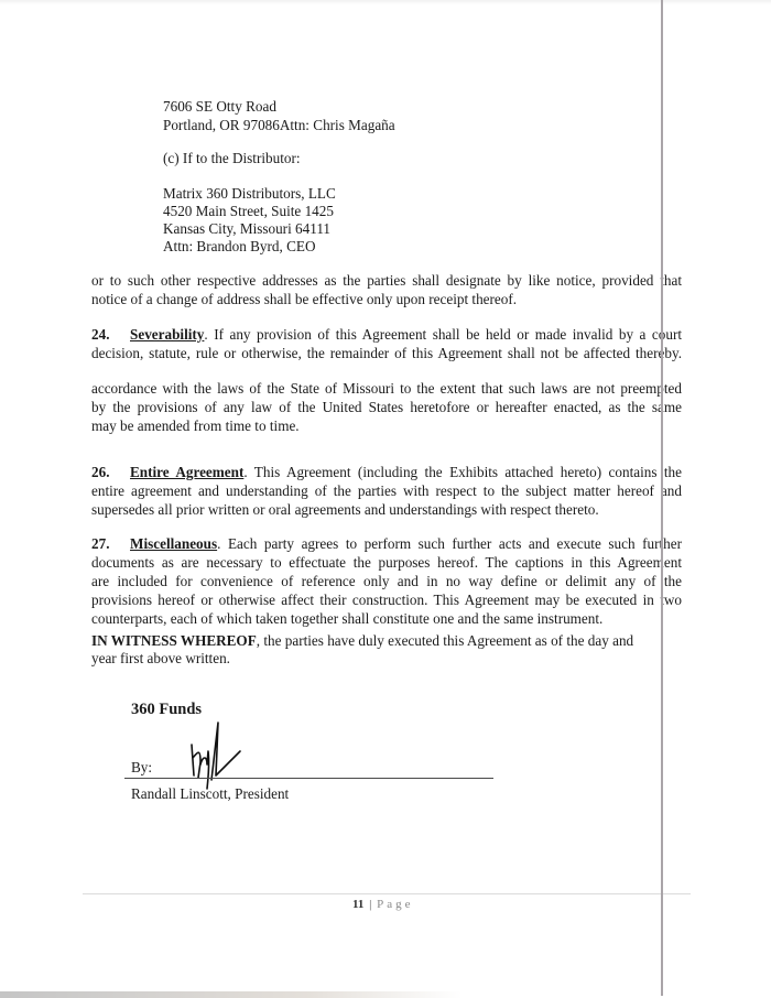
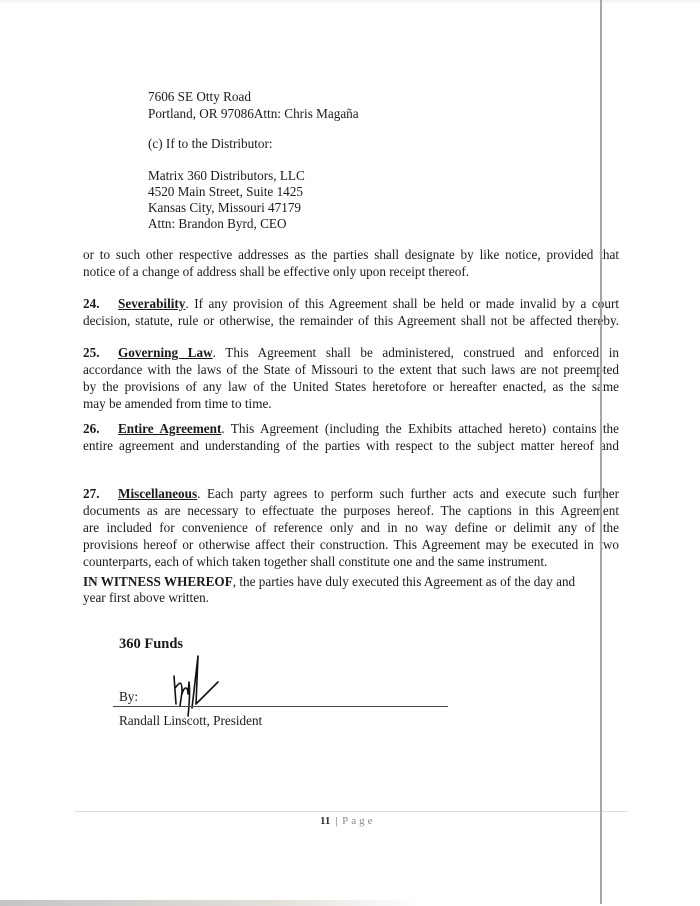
  7606 SE Otty Road
  Portland, OR 97086Attn: Chris Magaña
  (c) If to the Distributor:
  Matrix 360 Distributors, LLC
  4520 Main Street, Suite 1425
- Kansas City, Missouri 64111
+ Kansas City, Missouri 47179
  Attn: Brandon Byrd, CEO
  or to such other respective addresses as the parties shall designate by like notice, providedhat
  notice of a change of address shall be effective only upon receipt thereof.
  24. Severability. If any provision of this Agreement shall be held or made invalid by a curt
  decision, statute, rule or otherwise, the remainder of this Agreement shall not be affected therby.
+ 25. Governing Law. This Agreement shall be administered, construed and enforced in
  accordance with the laws of the State of Missouri to the extent that such laws are not preemted
  by the provisions of any law of the United States heretofore or hereafter enacted, as the sme
  may be amended from time to time.
  26. Entire Agreement. This Agreement (including the Exhibits attached hereto) contains the
  entire agreement and understanding of the parties with respect to the subject matter hereof and
- supersedes all prior written or oral agreements and understandings with respect thereto.
  27. Miscellaneous. Each party agrees to perform such further acts and execute such furher
  documents as are necessary to effectuate the purposes hereof. The captions in this Agreement
  are included for convenience of reference only and in no way define or delimit any of the
  provisions hereof or otherwise affect their construction. This Agreement may be executed inwo
  counterparts, each of which taken together shall constitute one and the same instrument.
  IN WITNESS WHEREOF, the parties have duly executed this Agreement as of the day and
  year first above written.
  360 Funds
  By:
  Randall Linscott, President
  11 | Page
